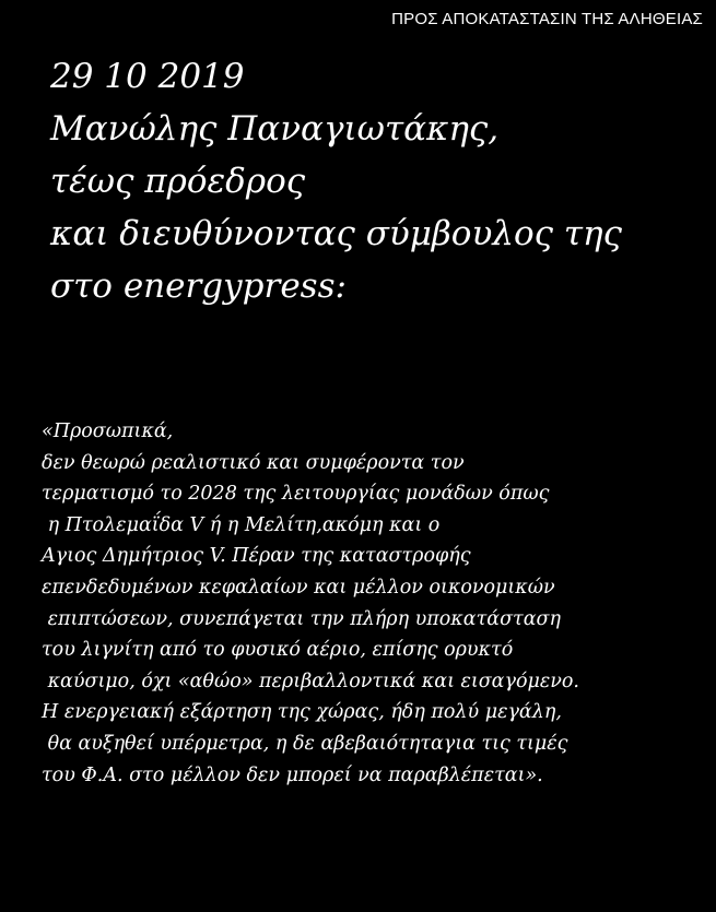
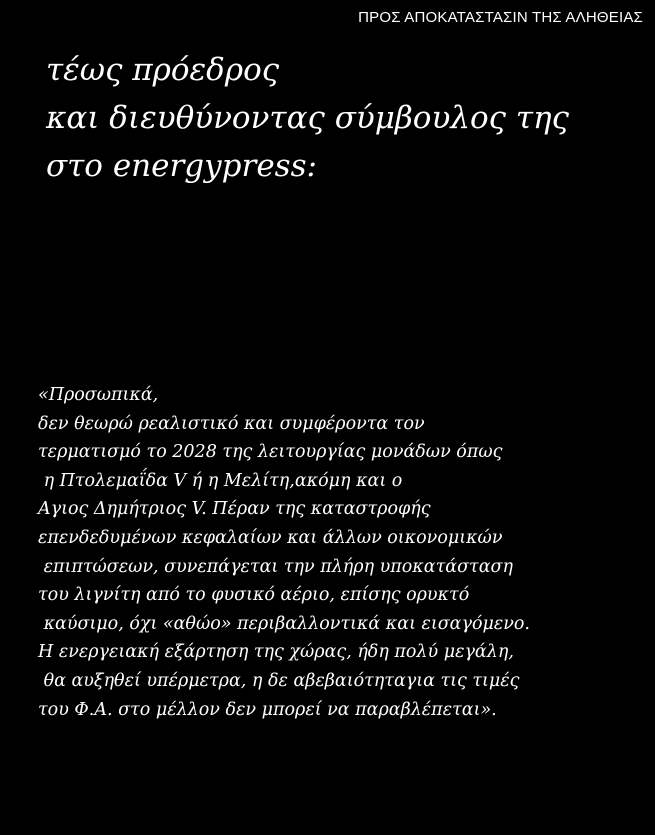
  ΠΡΟΣ ΑΠΟΚΑΤΑΣΤΑΣΙΝ ΤΗΣ ΑΛΗΘΕΙΑΣ
- 29 10 2019
- Μανώλης Παναγιωτάκης,
  τέως πρόεδρος
  και διευθύνοντας σύμβουλος της
  στο energypress:
  «Προσωπικά,
  δεν θεωρώ ρεαλιστικό και συμφέροντα τον
  τερματισμό το 2028 της λειτουργίας μονάδων όπως
  η Πτολεμαΐδα V ή η Μελίτη,ακόμη και ο
  Αγιος Δημήτριος V. Πέραν της καταστροφής
- επενδεδυμένων κεφαλαίων και μέλλον οικονομικών
+ επενδεδυμένων κεφαλαίων και άλλων οικονομικών
  επιπτώσεων, συνεπάγεται την πλήρη υποκατάσταση
  του λιγνίτη από το φυσικό αέριο, επίσης ορυκτό
  καύσιμο, όχι «αθώο» περιβαλλοντικά και εισαγόμενο.
  Η ενεργειακή εξάρτηση της χώρας, ήδη πολύ μεγάλη,
  θα αυξηθεί υπέρμετρα, η δε αβεβαιότηταγια τις τιμές
  του Φ.Α. στο μέλλον δεν μπορεί να παραβλέπεται».
